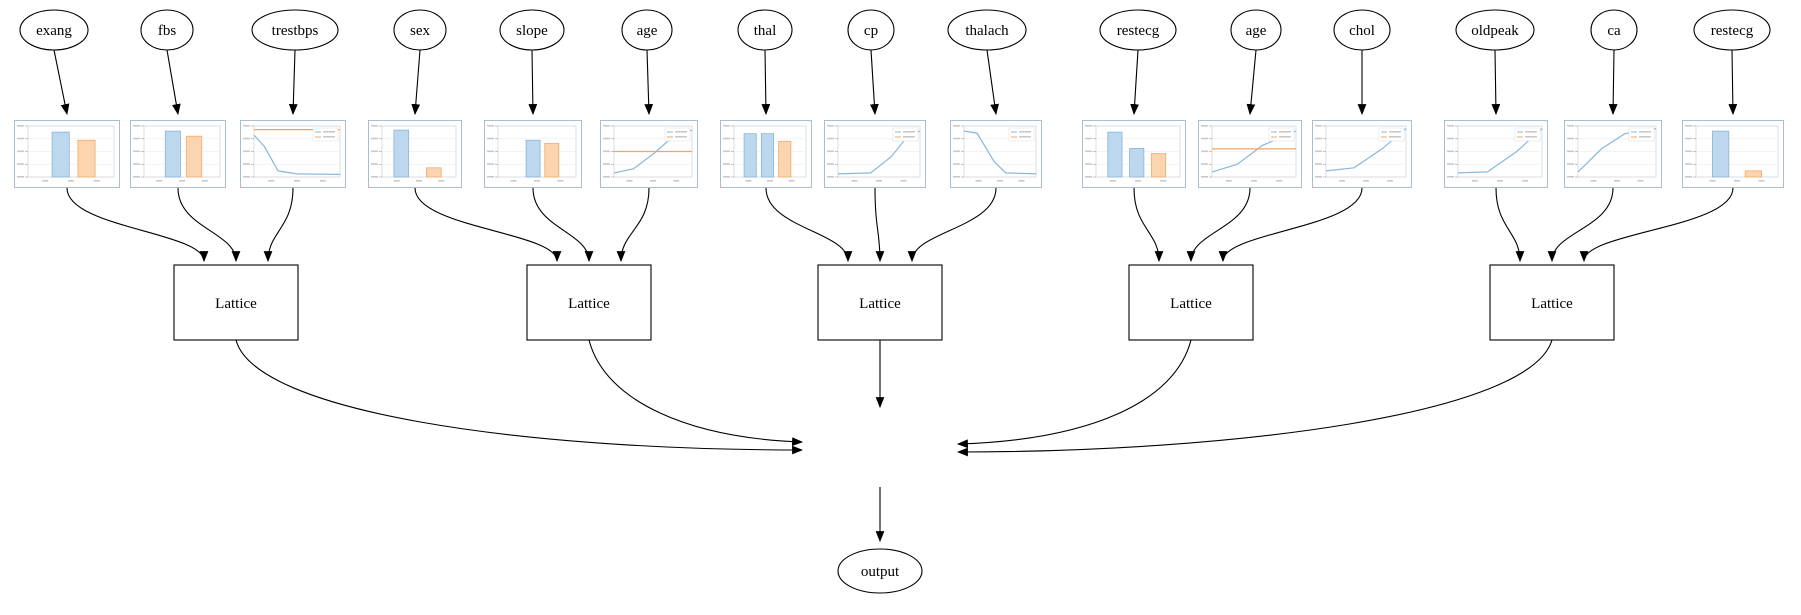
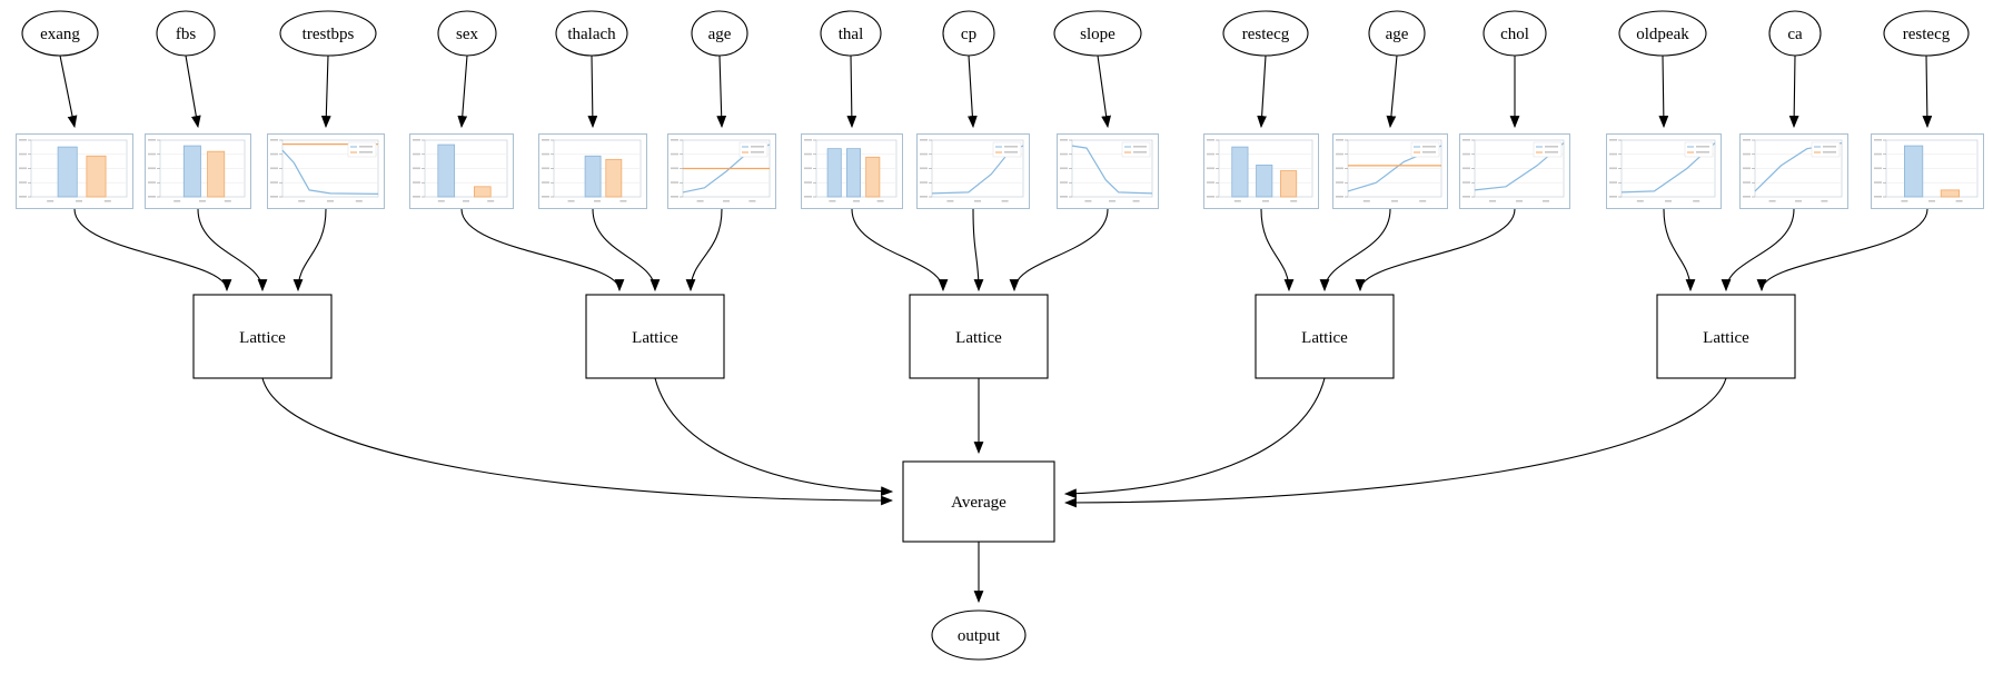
  exang
  fbs
  trestbps
  sex
- slope
+ thalach
  age
  thal
  cp
- thalach
+ slope
  restecg
  age
  chol
  oldpeak
  ca
  restecg
  Lattice
  Lattice
  Lattice
  Lattice
  Lattice
+ Average
  output
